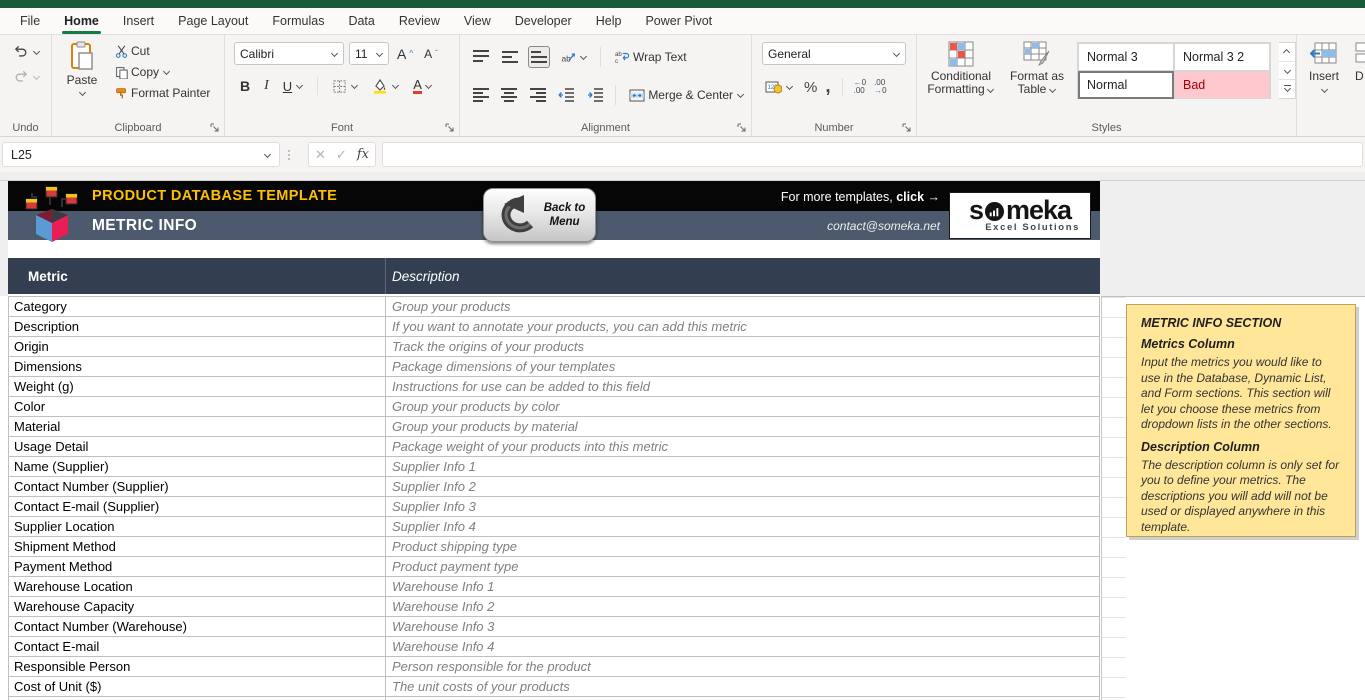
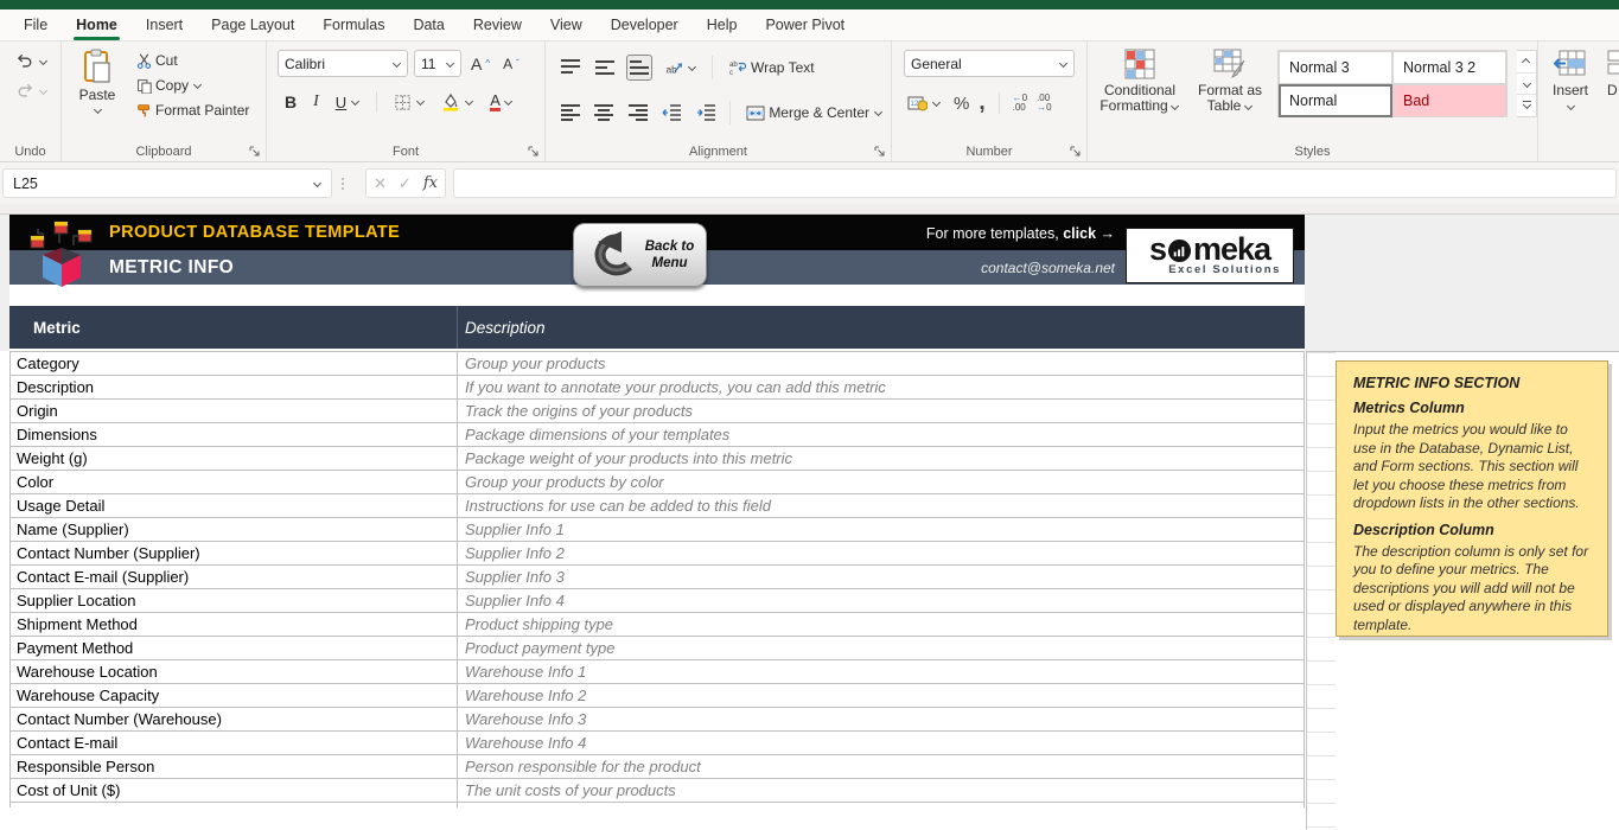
  File
  Home
  Insert
  Page Layout
  Formulas
  Data
  Review
  View
  Developer
  Help
  Power Pivot
  Undo
  Paste
  Cut
  Copy
  Format Painter
  Clipboard
  Calibri
  11
  A
  ^
  A
  ˇ
  B
  I
  U
  A
  Font
  ab
  Wrap Text
  Merge & Center
  Alignment
  General
  %
  ,
  ←0
  .00
  .00
  →0
  Number
  Conditional
  Formatting
  Format as
  Table
  Normal 3
  Normal 3 2
  Normal
  Bad
  Styles
  Insert
  D
  L25
  ✕
  ✓
  fx
  PRODUCT DATABASE TEMPLATE
  METRIC INFO
  For more templates, click →
  contact@someka.net
  Back to
  Menu
  s
  meka
  Excel Solutions
  Metric
  Description
  Category
  Group your products
  Description
  If you want to annotate your products, you can add this metric
  Origin
  Track the origins of your products
  Dimensions
  Package dimensions of your templates
  Weight (g)
- Instructions for use can be added to this field
+ Package weight of your products into this metric
  Color
  Group your products by color
- Material
- Group your products by material
  Usage Detail
- Package weight of your products into this metric
+ Instructions for use can be added to this field
  Name (Supplier)
  Supplier Info 1
  Contact Number (Supplier)
  Supplier Info 2
  Contact E-mail (Supplier)
  Supplier Info 3
  Supplier Location
  Supplier Info 4
  Shipment Method
  Product shipping type
  Payment Method
  Product payment type
  Warehouse Location
  Warehouse Info 1
  Warehouse Capacity
  Warehouse Info 2
  Contact Number (Warehouse)
  Warehouse Info 3
  Contact E-mail
  Warehouse Info 4
  Responsible Person
  Person responsible for the product
  Cost of Unit ($)
  The unit costs of your products
  METRIC INFO SECTION
  Metrics Column
  Input the metrics you would like to use in the Database, Dynamic List, and Form sections. This section will let you choose these metrics from dropdown lists in the other sections.
  Description Column
  The description column is only set for you to define your metrics. The descriptions you will add will not be used or displayed anywhere in this template.
